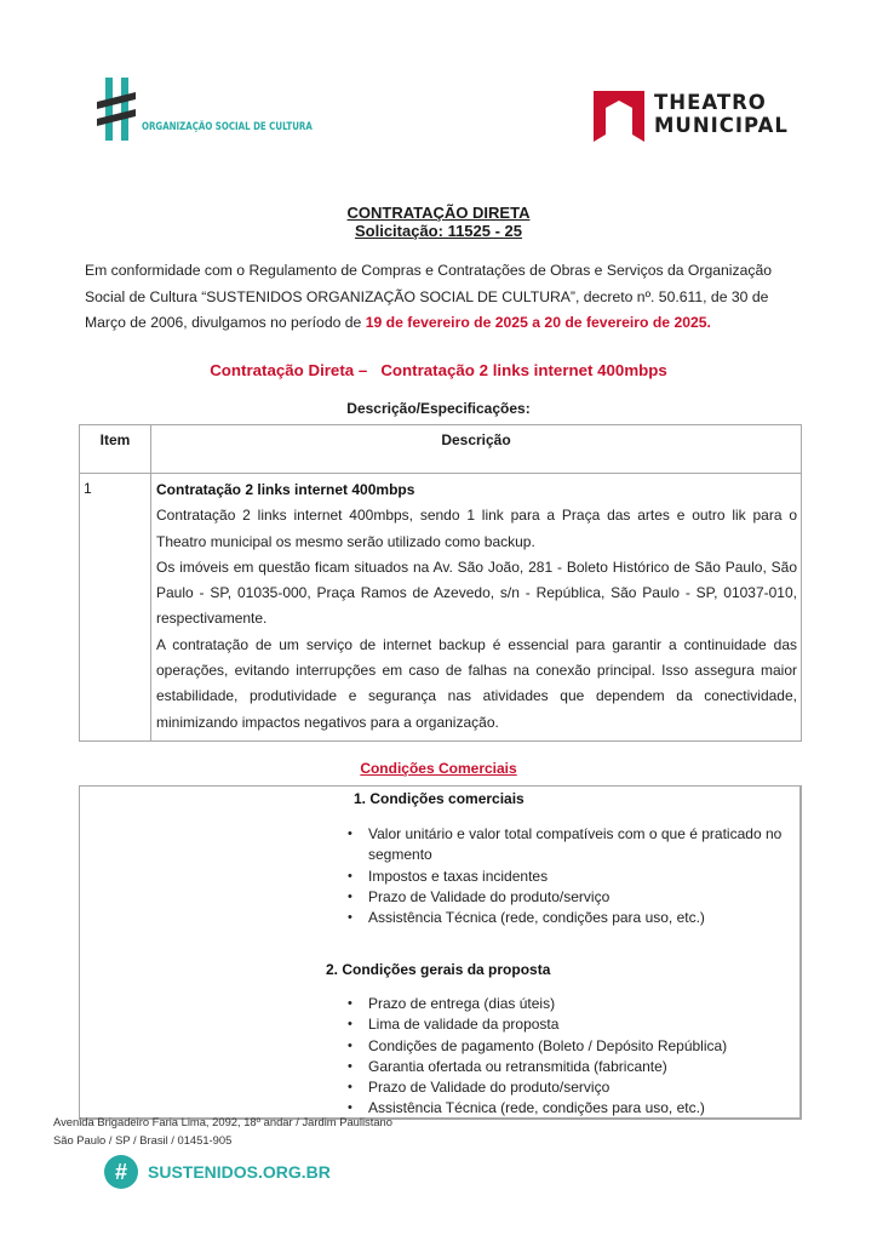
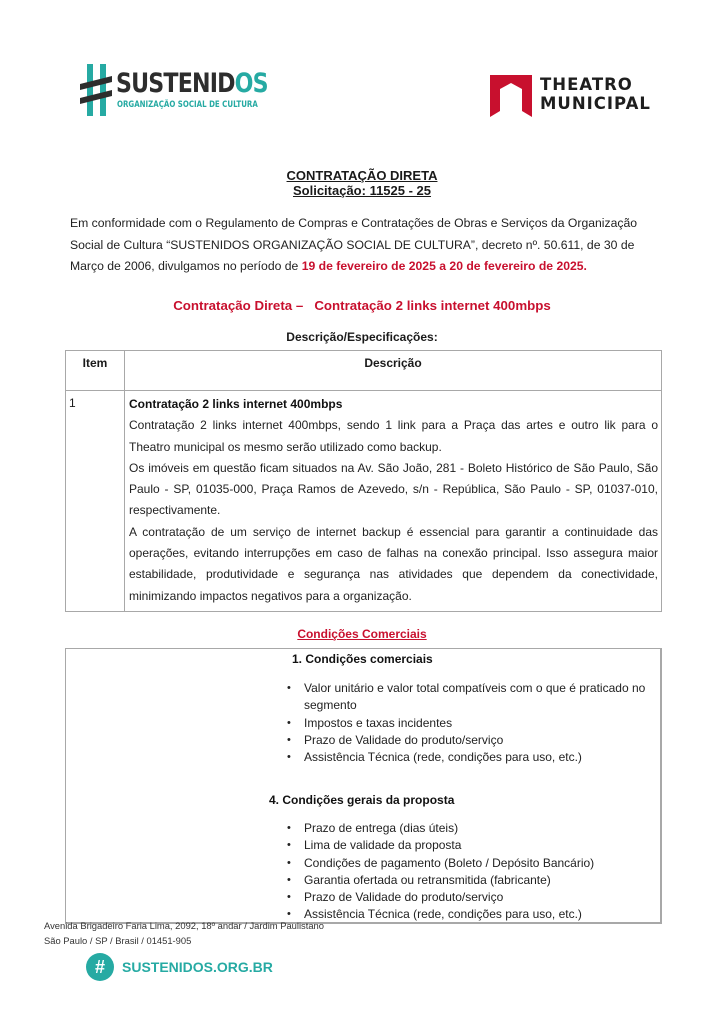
+ SUSTENIDOS
  ORGANIZAÇÃO SOCIAL DE CULTURA
  THEATRO
  MUNICIPAL
  CONTRATAÇÃO DIRETA
  Solicitação: 11525 - 25
  Em conformidade com o Regulamento de Compras e Contratações de Obras e Serviços da Organização Social de Cultura “SUSTENIDOS ORGANIZAÇÃO SOCIAL DE CULTURA”, decreto nº. 50.611, de 30 de Março de 2006, divulgamos no período de 19 de fevereiro de 2025 a 20 de fevereiro de 2025.
  Contratação Direta – Contratação 2 links internet 400mbps
  Descrição/Especificações:
  Item	Descrição
  1	Contratação 2 links internet 400mbps Contratação 2 links internet 400mbps, sendo 1 link para a Praça das artes e outro lik para o Theatro municipal os mesmo serão utilizado como backup. Os imóveis em questão ficam situados na Av. São João, 281 - Boleto Histórico de São Paulo, São Paulo - SP, 01035-000, Praça Ramos de Azevedo, s/n - República, São Paulo - SP, 01037-010, respectivamente. A contratação de um serviço de internet backup é essencial para garantir a continuidade das operações, evitando interrupções em caso de falhas na conexão principal. Isso assegura maior estabilidade, produtividade e segurança nas atividades que dependem da conectividade, minimizando impactos negativos para a organização.
  Condições Comerciais
  1. Condições comerciais
  •
  Valor unitário e valor total compatíveis com o que é praticado no segmento
  •
  Impostos e taxas incidentes
  •
  Prazo de Validade do produto/serviço
  •
  Assistência Técnica (rede, condições para uso, etc.)
- 2. Condições gerais da proposta
+ 4. Condições gerais da proposta
  •
  Prazo de entrega (dias úteis)
  •
  Lima de validade da proposta
  •
- Condições de pagamento (Boleto / Depósito República)
+ Condições de pagamento (Boleto / Depósito Bancário)
  •
  Garantia ofertada ou retransmitida (fabricante)
  •
  Prazo de Validade do produto/serviço
  •
  Assistência Técnica (rede, condições para uso, etc.)
  Avenida Brigadeiro Faria Lima, 2092, 18º andar / Jardim Paulistano
  São Paulo / SP / Brasil / 01451-905
  #
  SUSTENIDOS.ORG.BR
